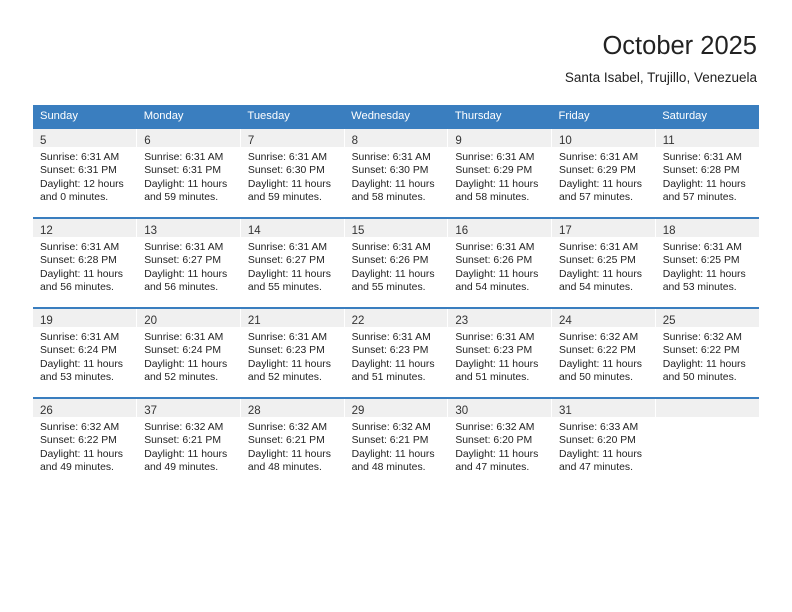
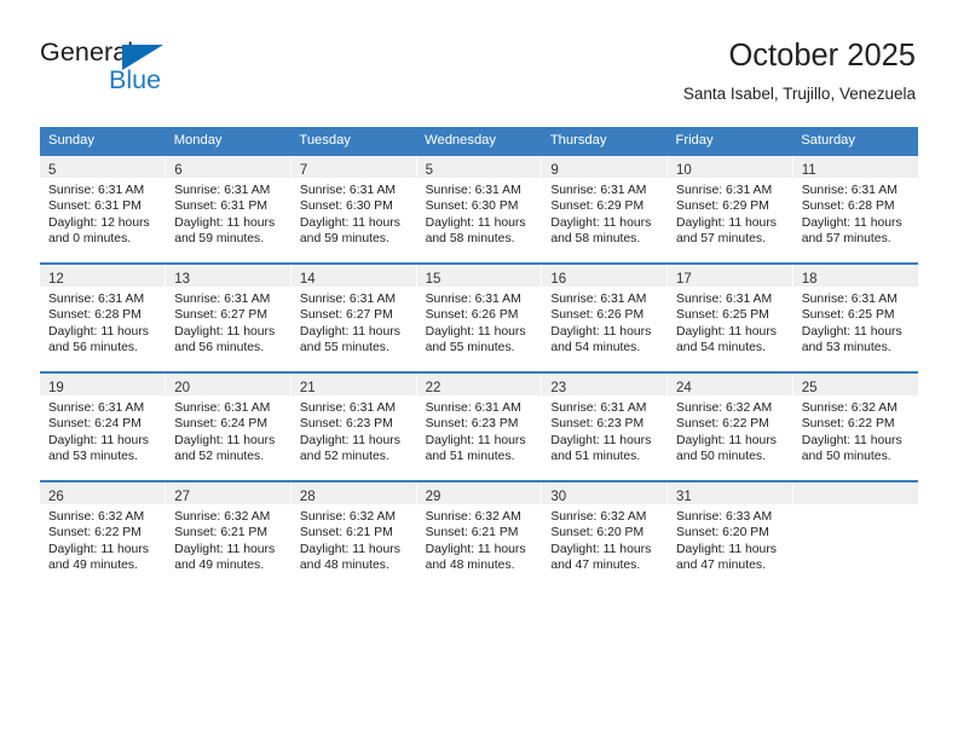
+ General
+ Blue
  October 2025
  Santa Isabel, Trujillo, Venezuela
  Sunday	Monday	Tuesday	Wednesday	Thursday	Friday	Saturday
- 5 Sunrise: 6:31 AM Sunset: 6:31 PM Daylight: 12 hours and 0 minutes.	6 Sunrise: 6:31 AM Sunset: 6:31 PM Daylight: 11 hours and 59 minutes.	7 Sunrise: 6:31 AM Sunset: 6:30 PM Daylight: 11 hours and 59 minutes.	8 Sunrise: 6:31 AM Sunset: 6:30 PM Daylight: 11 hours and 58 minutes.	9 Sunrise: 6:31 AM Sunset: 6:29 PM Daylight: 11 hours and 58 minutes.	10 Sunrise: 6:31 AM Sunset: 6:29 PM Daylight: 11 hours and 57 minutes.	11 Sunrise: 6:31 AM Sunset: 6:28 PM Daylight: 11 hours and 57 minutes.
+ 5 Sunrise: 6:31 AM Sunset: 6:31 PM Daylight: 12 hours and 0 minutes.	6 Sunrise: 6:31 AM Sunset: 6:31 PM Daylight: 11 hours and 59 minutes.	7 Sunrise: 6:31 AM Sunset: 6:30 PM Daylight: 11 hours and 59 minutes.	5 Sunrise: 6:31 AM Sunset: 6:30 PM Daylight: 11 hours and 58 minutes.	9 Sunrise: 6:31 AM Sunset: 6:29 PM Daylight: 11 hours and 58 minutes.	10 Sunrise: 6:31 AM Sunset: 6:29 PM Daylight: 11 hours and 57 minutes.	11 Sunrise: 6:31 AM Sunset: 6:28 PM Daylight: 11 hours and 57 minutes.
  12 Sunrise: 6:31 AM Sunset: 6:28 PM Daylight: 11 hours and 56 minutes.	13 Sunrise: 6:31 AM Sunset: 6:27 PM Daylight: 11 hours and 56 minutes.	14 Sunrise: 6:31 AM Sunset: 6:27 PM Daylight: 11 hours and 55 minutes.	15 Sunrise: 6:31 AM Sunset: 6:26 PM Daylight: 11 hours and 55 minutes.	16 Sunrise: 6:31 AM Sunset: 6:26 PM Daylight: 11 hours and 54 minutes.	17 Sunrise: 6:31 AM Sunset: 6:25 PM Daylight: 11 hours and 54 minutes.	18 Sunrise: 6:31 AM Sunset: 6:25 PM Daylight: 11 hours and 53 minutes.
  19 Sunrise: 6:31 AM Sunset: 6:24 PM Daylight: 11 hours and 53 minutes.	20 Sunrise: 6:31 AM Sunset: 6:24 PM Daylight: 11 hours and 52 minutes.	21 Sunrise: 6:31 AM Sunset: 6:23 PM Daylight: 11 hours and 52 minutes.	22 Sunrise: 6:31 AM Sunset: 6:23 PM Daylight: 11 hours and 51 minutes.	23 Sunrise: 6:31 AM Sunset: 6:23 PM Daylight: 11 hours and 51 minutes.	24 Sunrise: 6:32 AM Sunset: 6:22 PM Daylight: 11 hours and 50 minutes.	25 Sunrise: 6:32 AM Sunset: 6:22 PM Daylight: 11 hours and 50 minutes.
- 26 Sunrise: 6:32 AM Sunset: 6:22 PM Daylight: 11 hours and 49 minutes.	37 Sunrise: 6:32 AM Sunset: 6:21 PM Daylight: 11 hours and 49 minutes.	28 Sunrise: 6:32 AM Sunset: 6:21 PM Daylight: 11 hours and 48 minutes.	29 Sunrise: 6:32 AM Sunset: 6:21 PM Daylight: 11 hours and 48 minutes.	30 Sunrise: 6:32 AM Sunset: 6:20 PM Daylight: 11 hours and 47 minutes.	31 Sunrise: 6:33 AM Sunset: 6:20 PM Daylight: 11 hours and 47 minutes.
+ 26 Sunrise: 6:32 AM Sunset: 6:22 PM Daylight: 11 hours and 49 minutes.	27 Sunrise: 6:32 AM Sunset: 6:21 PM Daylight: 11 hours and 49 minutes.	28 Sunrise: 6:32 AM Sunset: 6:21 PM Daylight: 11 hours and 48 minutes.	29 Sunrise: 6:32 AM Sunset: 6:21 PM Daylight: 11 hours and 48 minutes.	30 Sunrise: 6:32 AM Sunset: 6:20 PM Daylight: 11 hours and 47 minutes.	31 Sunrise: 6:33 AM Sunset: 6:20 PM Daylight: 11 hours and 47 minutes.
